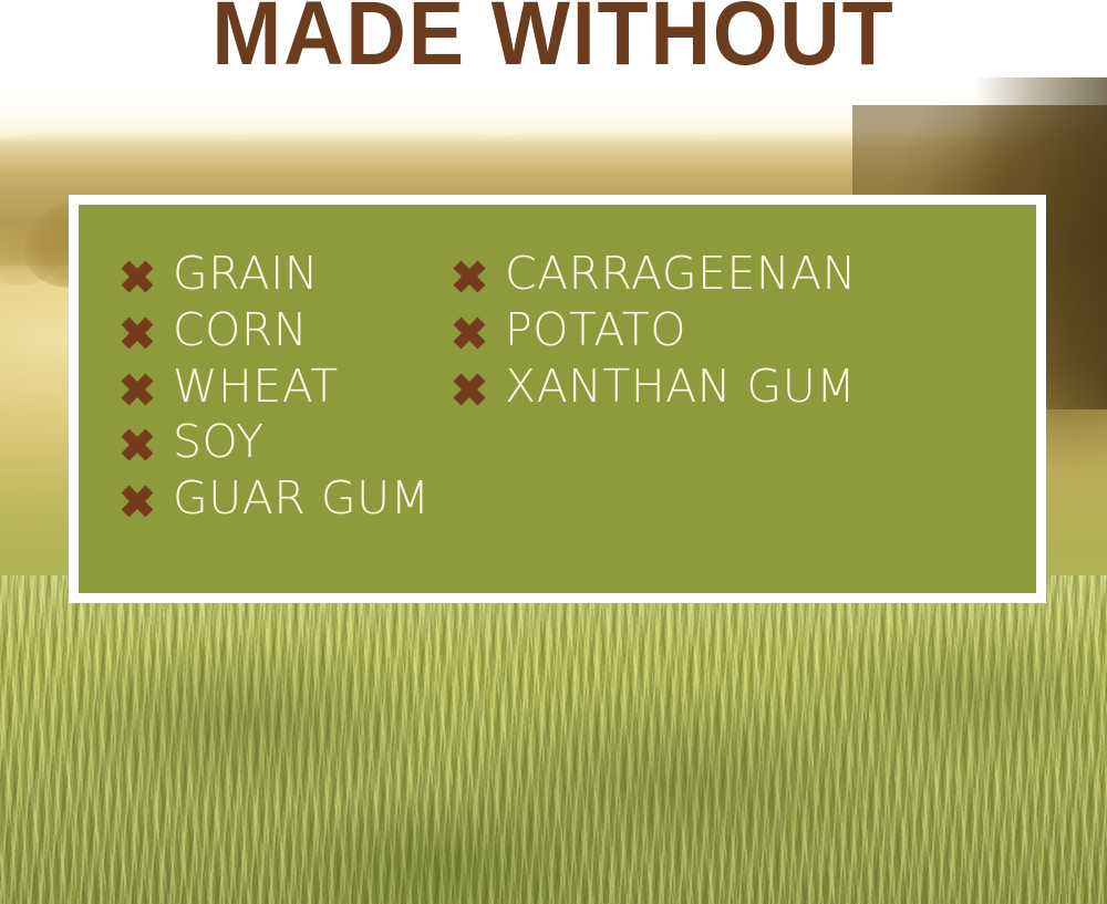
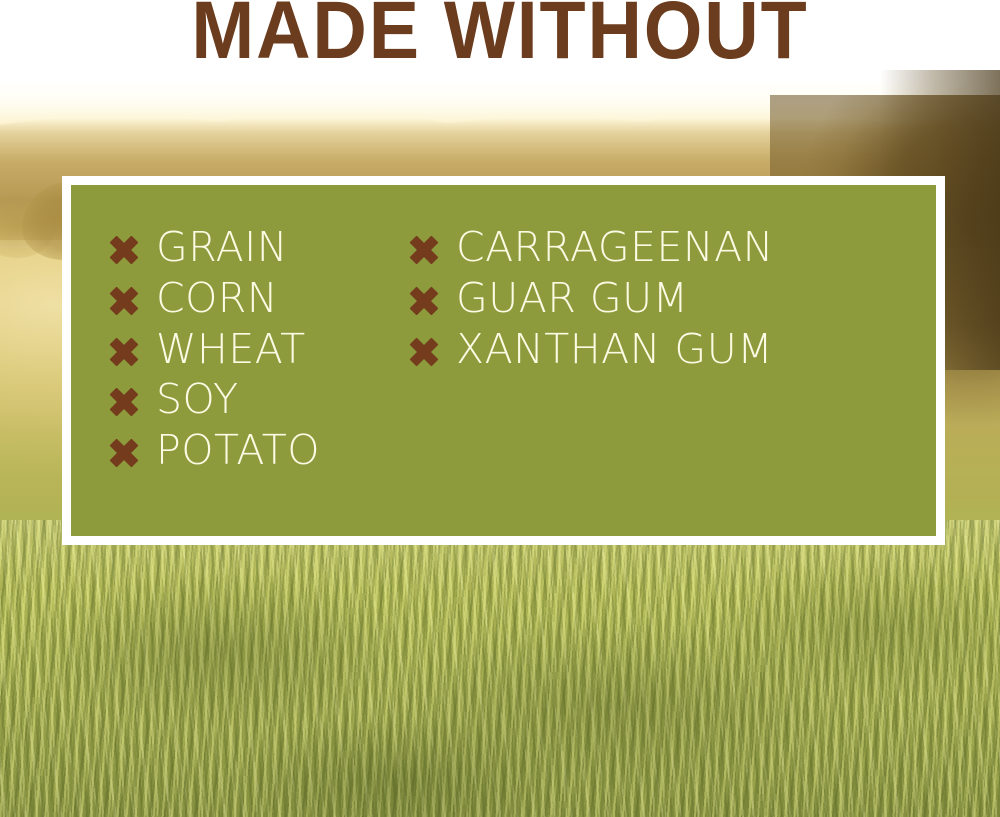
  MADE WITHOUT
  GRAIN
  CORN
  WHEAT
  SOY
- GUAR GUM
+ POTATO
  CARRAGEENAN
- POTATO
+ GUAR GUM
  XANTHAN GUM
